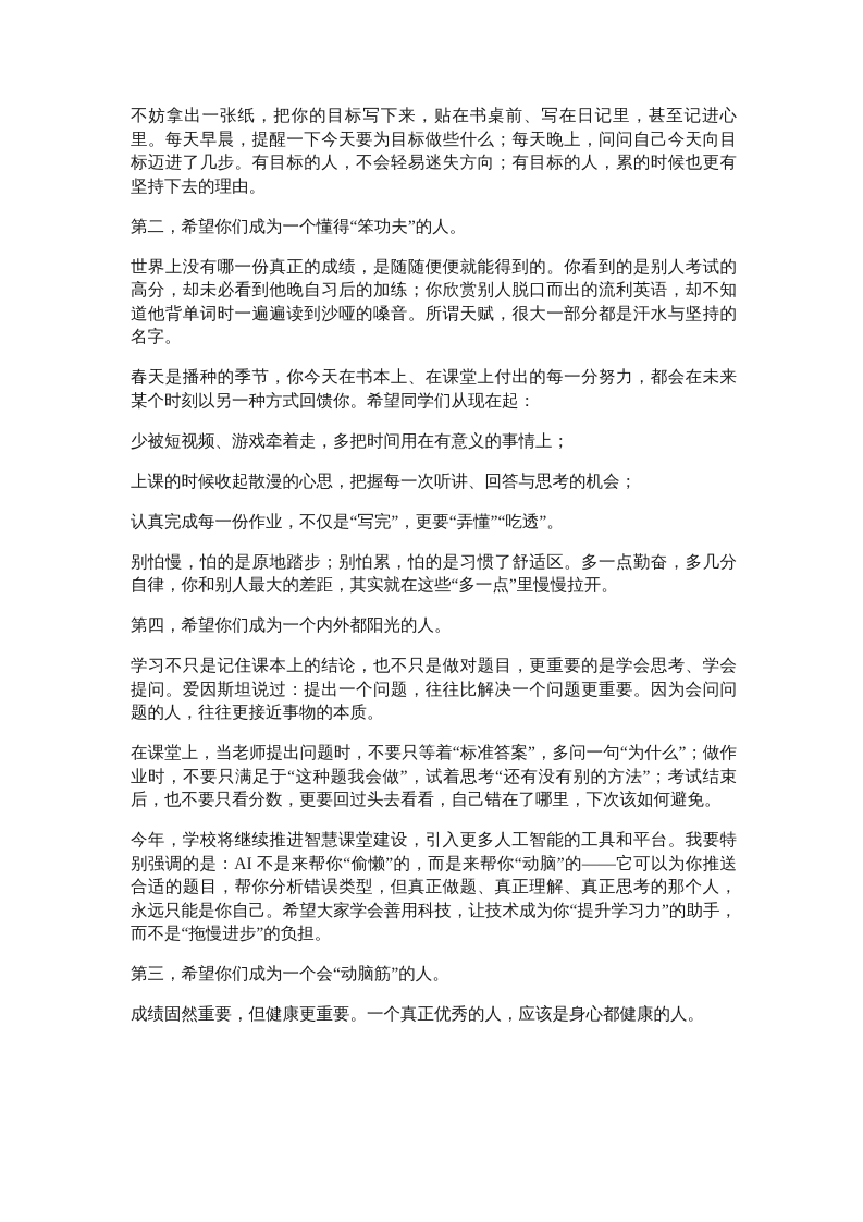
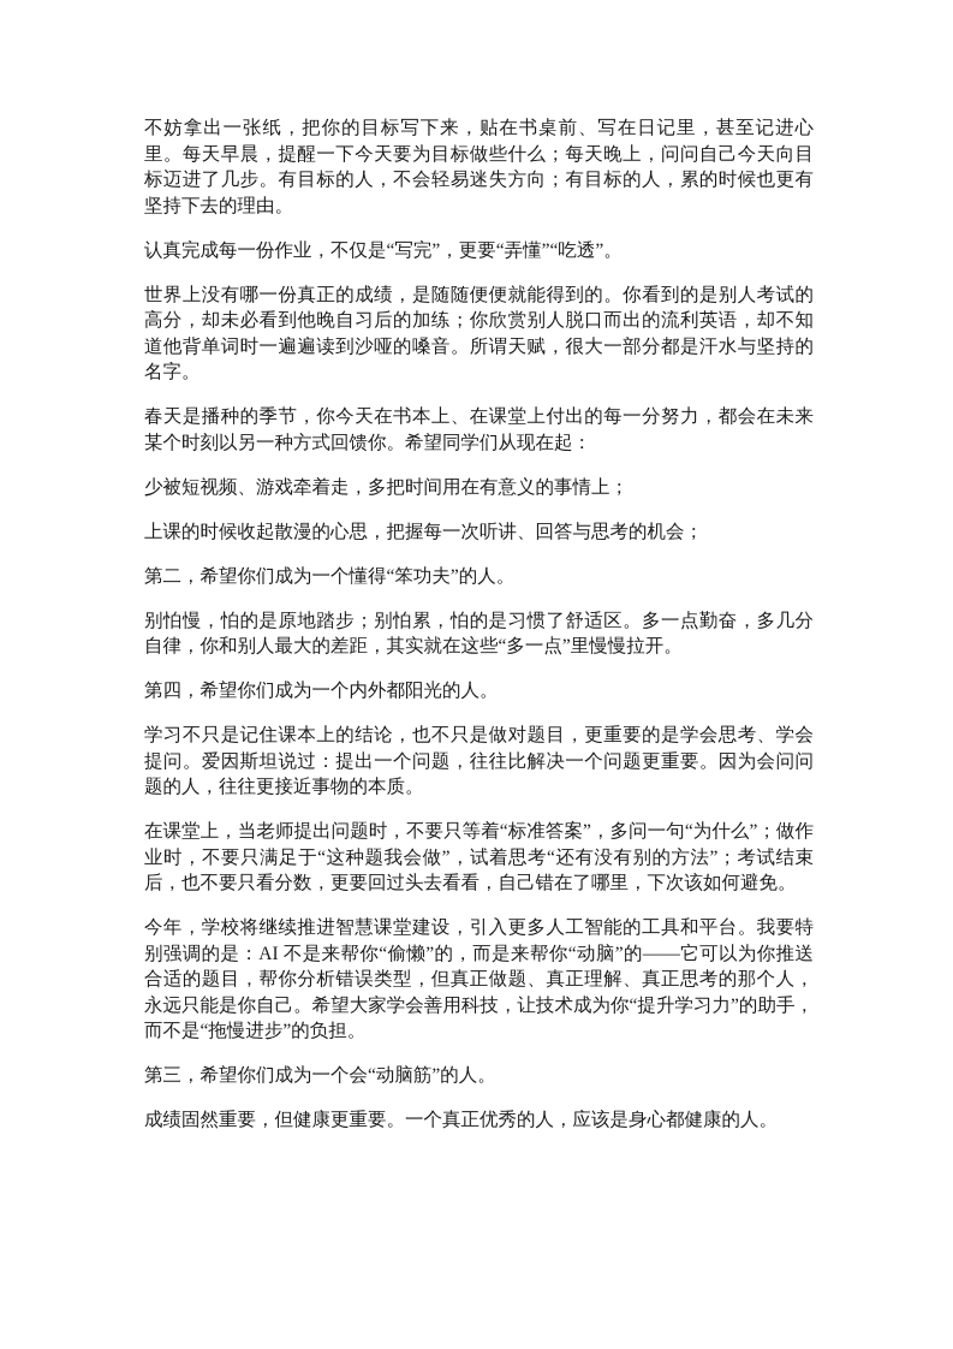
  不妨拿出一张纸，把你的目标写下来，贴在书桌前、写在日记里，甚至记进心里。每天早晨，提醒一下今天要为目标做些什么；每天晚上，问问自己今天向目标迈进了几步。有目标的人，不会轻易迷失方向；有目标的人，累的时候也更有坚持下去的理由。
- 第二，希望你们成为一个懂得“笨功夫”的人。
+ 认真完成每一份作业，不仅是“写完”，更要“弄懂”“吃透”。
  世界上没有哪一份真正的成绩，是随随便便就能得到的。你看到的是别人考试的高分，却未必看到他晚自习后的加练；你欣赏别人脱口而出的流利英语，却不知道他背单词时一遍遍读到沙哑的嗓音。所谓天赋，很大一部分都是汗水与坚持的名字。
  春天是播种的季节，你今天在书本上、在课堂上付出的每一分努力，都会在未来某个时刻以另一种方式回馈你。希望同学们从现在起：
  少被短视频、游戏牵着走，多把时间用在有意义的事情上；
  上课的时候收起散漫的心思，把握每一次听讲、回答与思考的机会；
- 认真完成每一份作业，不仅是“写完”，更要“弄懂”“吃透”。
+ 第二，希望你们成为一个懂得“笨功夫”的人。
  别怕慢，怕的是原地踏步；别怕累，怕的是习惯了舒适区。多一点勤奋，多几分自律，你和别人最大的差距，其实就在这些“多一点”里慢慢拉开。
  第四，希望你们成为一个内外都阳光的人。
  学习不只是记住课本上的结论，也不只是做对题目，更重要的是学会思考、学会提问。爱因斯坦说过：提出一个问题，往往比解决一个问题更重要。因为会问问题的人，往往更接近事物的本质。
  在课堂上，当老师提出问题时，不要只等着“标准答案”，多问一句“为什么”；做作业时，不要只满足于“这种题我会做”，试着思考“还有没有别的方法”；考试结束后，也不要只看分数，更要回过头去看看，自己错在了哪里，下次该如何避免。
  今年，学校将继续推进智慧课堂建设，引入更多人工智能的工具和平台。我要特别强调的是：AI 不是来帮你“偷懒”的，而是来帮你“动脑”的——它可以为你推送合适的题目，帮你分析错误类型，但真正做题、真正理解、真正思考的那个人，永远只能是你自己。希望大家学会善用科技，让技术成为你“提升学习力”的助手，而不是“拖慢进步”的负担。
  第三，希望你们成为一个会“动脑筋”的人。
  成绩固然重要，但健康更重要。一个真正优秀的人，应该是身心都健康的人。
